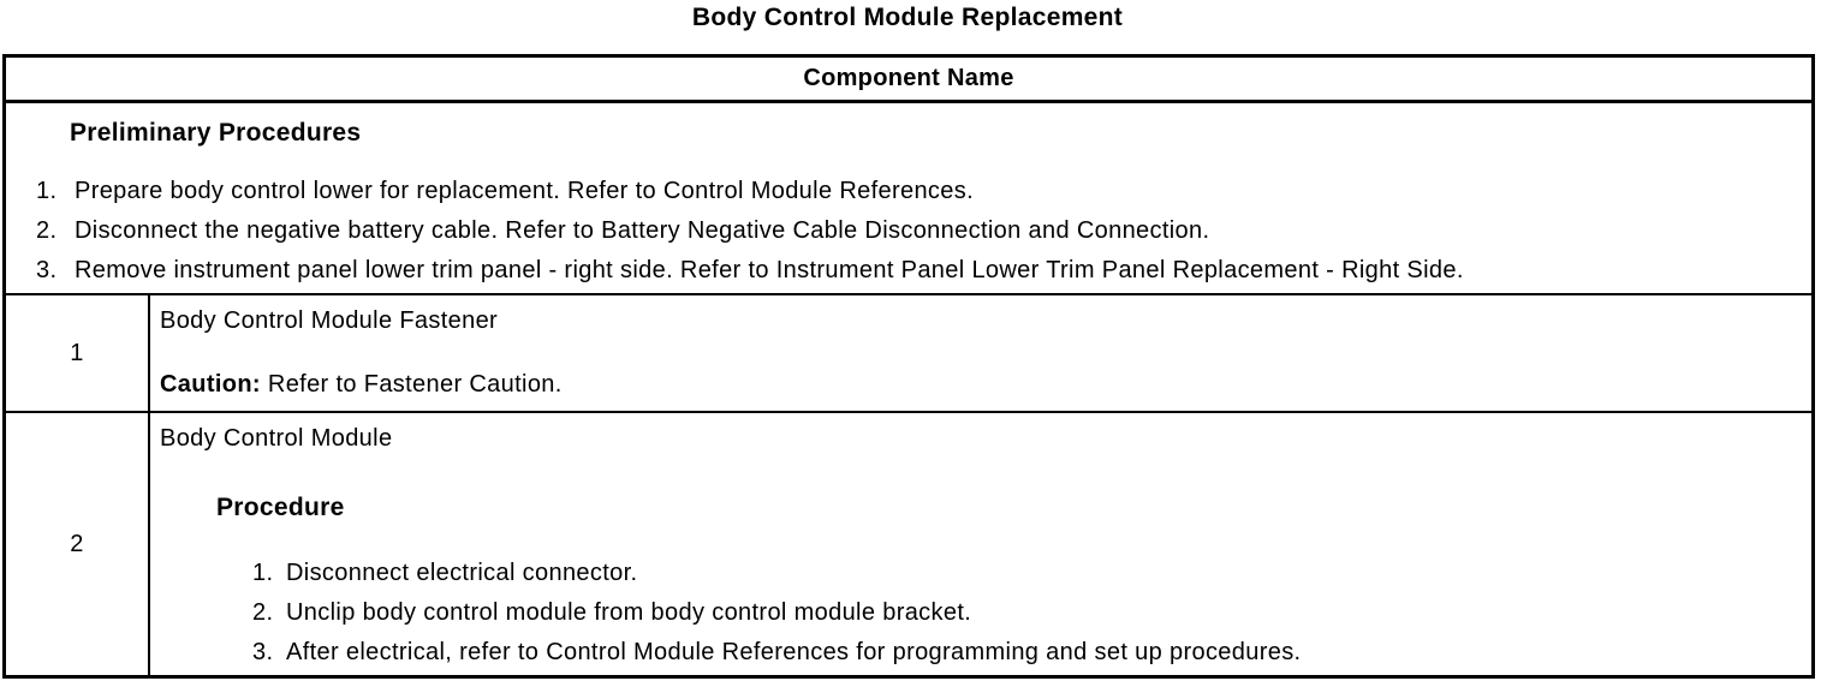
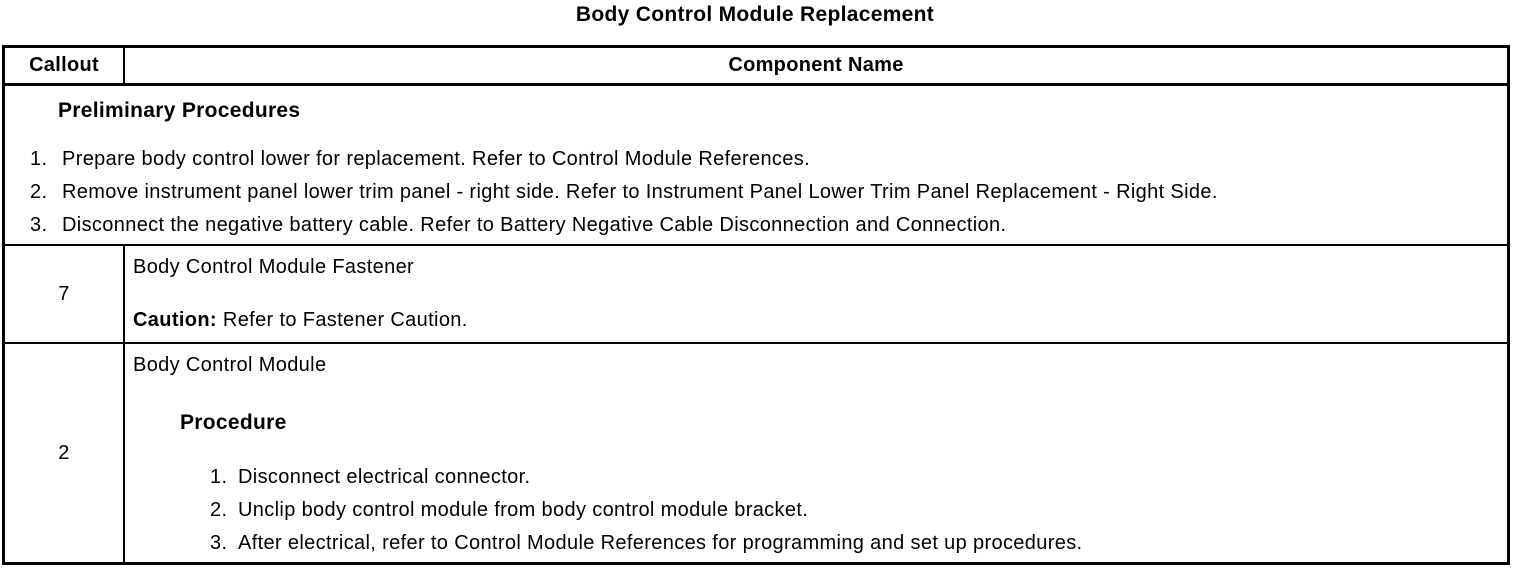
  Body Control Module Replacement
+ Callout
  Component Name
  Preliminary Procedures
  1.
  Prepare body control lower for replacement. Refer to Control Module References.
  2.
- Disconnect the negative battery cable. Refer to Battery Negative Cable Disconnection and Connection.
+ Remove instrument panel lower trim panel - right side. Refer to Instrument Panel Lower Trim Panel Replacement - Right Side.
  3.
- Remove instrument panel lower trim panel - right side. Refer to Instrument Panel Lower Trim Panel Replacement - Right Side.
+ Disconnect the negative battery cable. Refer to Battery Negative Cable Disconnection and Connection.
- 1
+ 7
  Body Control Module Fastener
  Caution: Refer to Fastener Caution.
  2
  Body Control Module
  Procedure
  1.
  Disconnect electrical connector.
  2.
  Unclip body control module from body control module bracket.
  3.
  After electrical, refer to Control Module References for programming and set up procedures.
